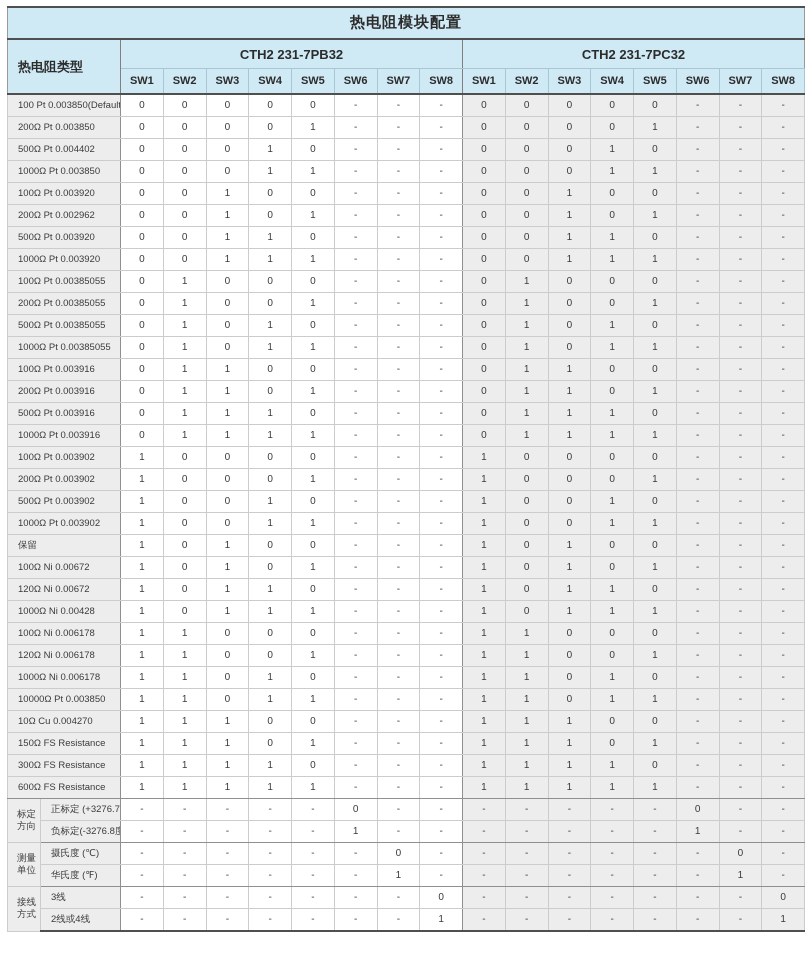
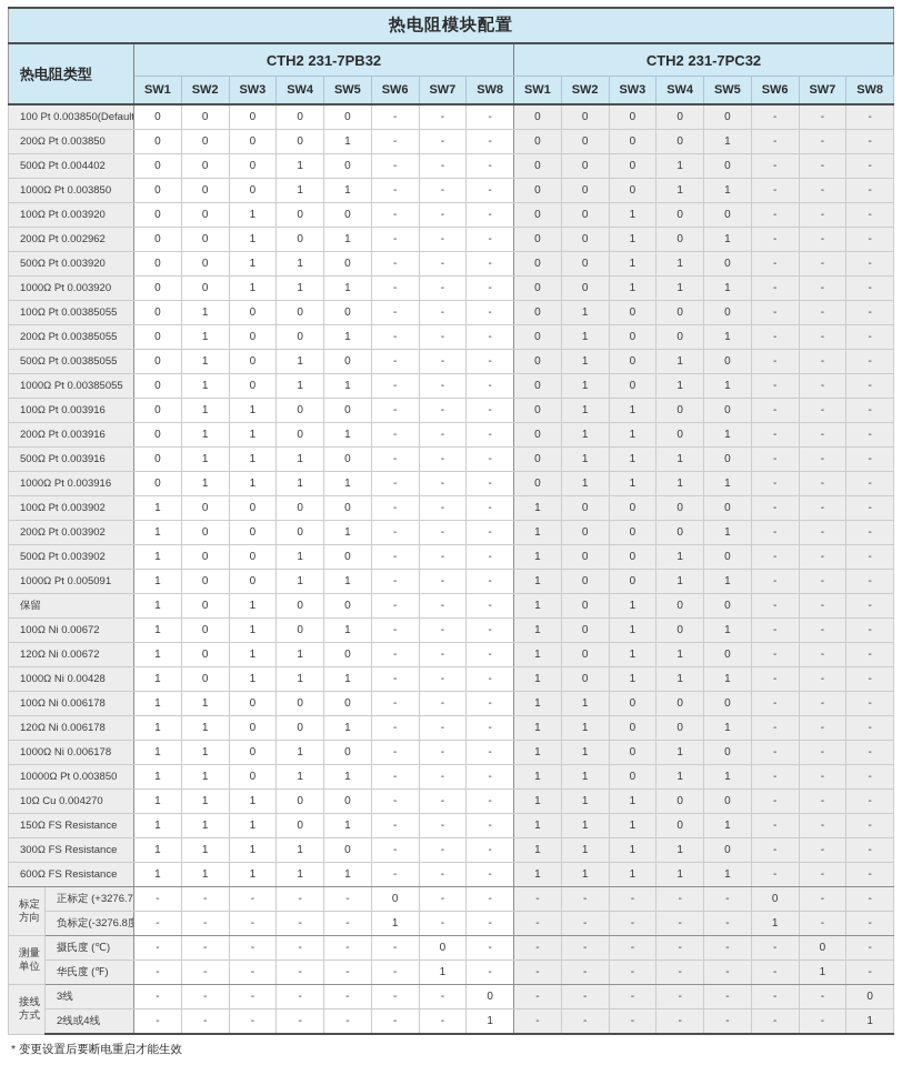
  热电阻模块配置
  热电阻类型	CTH2 231-7PB32	CTH2 231-7PC32
  SW1	SW2	SW3	SW4	SW5	SW6	SW7	SW8	SW1	SW2	SW3	SW4	SW5	SW6	SW7	SW8
  100 Pt 0.003850(Default	0	0	0	0	0	-	-	-	0	0	0	0	0	-	-	-
  200Ω Pt 0.003850	0	0	0	0	1	-	-	-	0	0	0	0	1	-	-	-
  500Ω Pt 0.004402	0	0	0	1	0	-	-	-	0	0	0	1	0	-	-	-
  1000Ω Pt 0.003850	0	0	0	1	1	-	-	-	0	0	0	1	1	-	-	-
  100Ω Pt 0.003920	0	0	1	0	0	-	-	-	0	0	1	0	0	-	-	-
  200Ω Pt 0.002962	0	0	1	0	1	-	-	-	0	0	1	0	1	-	-	-
  500Ω Pt 0.003920	0	0	1	1	0	-	-	-	0	0	1	1	0	-	-	-
  1000Ω Pt 0.003920	0	0	1	1	1	-	-	-	0	0	1	1	1	-	-	-
  100Ω Pt 0.00385055	0	1	0	0	0	-	-	-	0	1	0	0	0	-	-	-
  200Ω Pt 0.00385055	0	1	0	0	1	-	-	-	0	1	0	0	1	-	-	-
  500Ω Pt 0.00385055	0	1	0	1	0	-	-	-	0	1	0	1	0	-	-	-
  1000Ω Pt 0.00385055	0	1	0	1	1	-	-	-	0	1	0	1	1	-	-	-
  100Ω Pt 0.003916	0	1	1	0	0	-	-	-	0	1	1	0	0	-	-	-
  200Ω Pt 0.003916	0	1	1	0	1	-	-	-	0	1	1	0	1	-	-	-
  500Ω Pt 0.003916	0	1	1	1	0	-	-	-	0	1	1	1	0	-	-	-
  1000Ω Pt 0.003916	0	1	1	1	1	-	-	-	0	1	1	1	1	-	-	-
  100Ω Pt 0.003902	1	0	0	0	0	-	-	-	1	0	0	0	0	-	-	-
  200Ω Pt 0.003902	1	0	0	0	1	-	-	-	1	0	0	0	1	-	-	-
  500Ω Pt 0.003902	1	0	0	1	0	-	-	-	1	0	0	1	0	-	-	-
- 1000Ω Pt 0.003902	1	0	0	1	1	-	-	-	1	0	0	1	1	-	-	-
+ 1000Ω Pt 0.005091	1	0	0	1	1	-	-	-	1	0	0	1	1	-	-	-
  保留	1	0	1	0	0	-	-	-	1	0	1	0	0	-	-	-
  100Ω Ni 0.00672	1	0	1	0	1	-	-	-	1	0	1	0	1	-	-	-
  120Ω Ni 0.00672	1	0	1	1	0	-	-	-	1	0	1	1	0	-	-	-
  1000Ω Ni 0.00428	1	0	1	1	1	-	-	-	1	0	1	1	1	-	-	-
  100Ω Ni 0.006178	1	1	0	0	0	-	-	-	1	1	0	0	0	-	-	-
  120Ω Ni 0.006178	1	1	0	0	1	-	-	-	1	1	0	0	1	-	-	-
  1000Ω Ni 0.006178	1	1	0	1	0	-	-	-	1	1	0	1	0	-	-	-
  10000Ω Pt 0.003850	1	1	0	1	1	-	-	-	1	1	0	1	1	-	-	-
  10Ω Cu 0.004270	1	1	1	0	0	-	-	-	1	1	1	0	0	-	-	-
  150Ω FS Resistance	1	1	1	0	1	-	-	-	1	1	1	0	1	-	-	-
  300Ω FS Resistance	1	1	1	1	0	-	-	-	1	1	1	1	0	-	-	-
  600Ω FS Resistance	1	1	1	1	1	-	-	-	1	1	1	1	1	-	-	-
  标定方向	正标定 (+3276.7	-	-	-	-	-	0	-	-	-	-	-	-	-	0	-	-
  负标定(-3276.8度	-	-	-	-	-	1	-	-	-	-	-	-	-	1	-	-
  测量单位	摄氏度 (℃)	-	-	-	-	-	-	0	-	-	-	-	-	-	-	0	-
  华氏度 (℉)	-	-	-	-	-	-	1	-	-	-	-	-	-	-	1	-
  接线方式	3线	-	-	-	-	-	-	-	0	-	-	-	-	-	-	-	0
  2线或4线	-	-	-	-	-	-	-	1	-	-	-	-	-	-	-	1
+ * 变更设置后要断电重启才能生效
